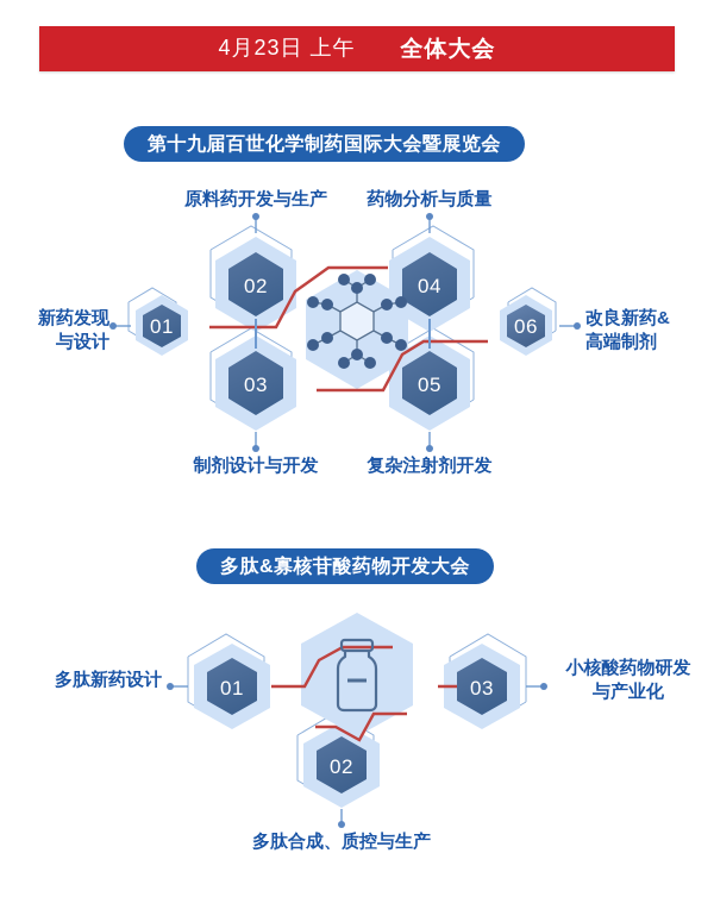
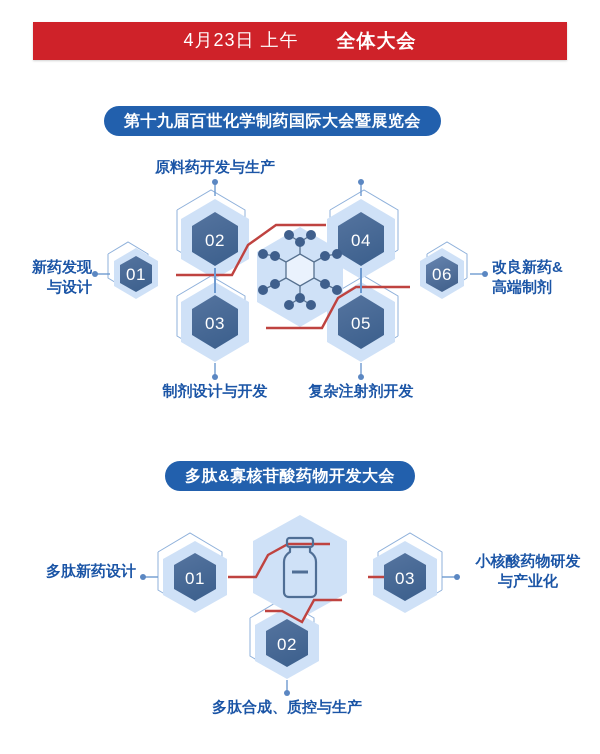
  4月23日 上午
  全体大会
  第十九届百世化学制药国际大会暨展览会
  01
  02
  03
  04
  05
  06
  新药发现
  与设计
  原料药开发与生产
  制剂设计与开发
- 药物分析与质量
  复杂注射剂开发
  改良新药&
  高端制剂
  多肽&寡核苷酸药物开发大会
  01
  02
  03
  多肽新药设计
  多肽合成、质控与生产
  小核酸药物研发
  与产业化
